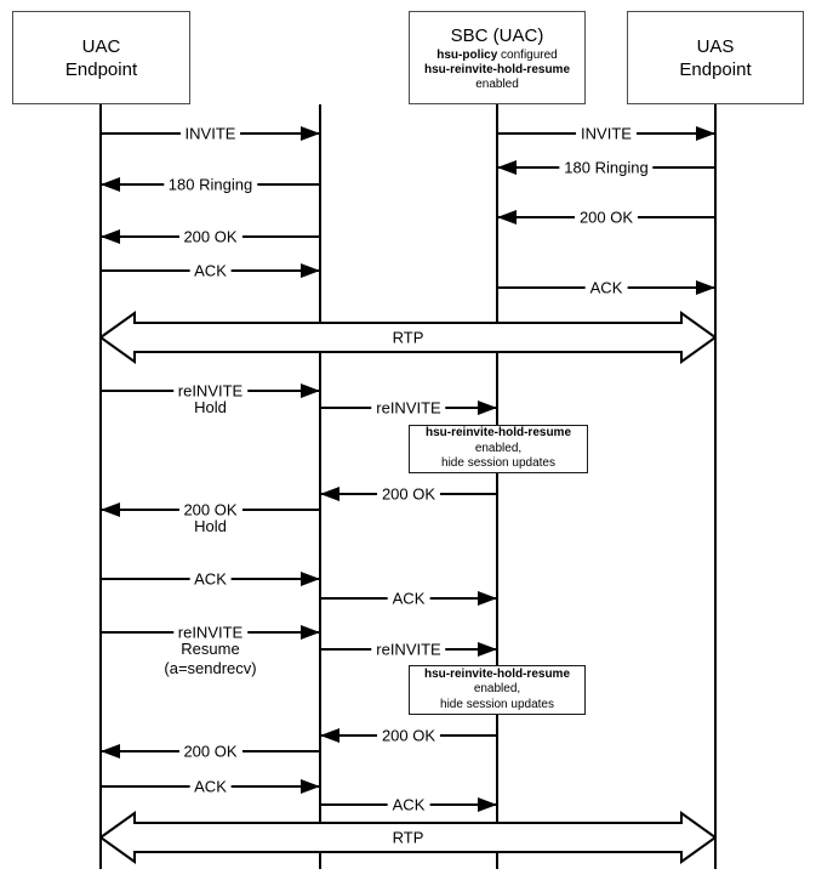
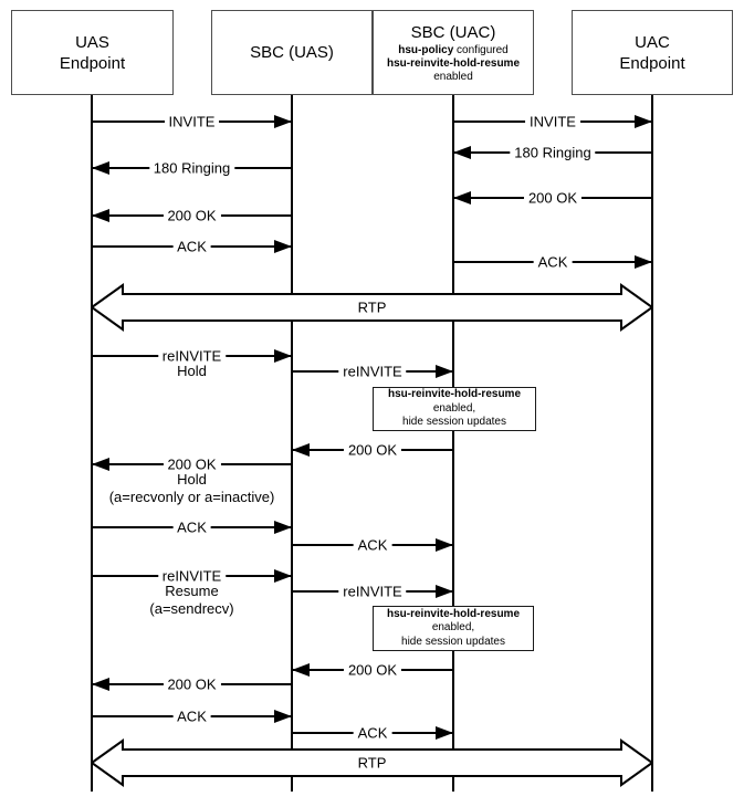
- UAC
+ UAS
  Endpoint
+ SBC (UAS)
  SBC (UAC)
  hsu-policy configured
  hsu-reinvite-hold-resume
  enabled
- UAS
+ UAC
  Endpoint
  INVITE
  INVITE
  180 Ringing
  180 Ringing
  200 OK
  200 OK
  ACK
  ACK
  reINVITE
  Hold
  reINVITE
  200 OK
  200 OK
  Hold
+ (a=recvonly or a=inactive)
  ACK
  ACK
  reINVITE
  Resume
  (a=sendrecv)
  reINVITE
  200 OK
  200 OK
  ACK
  ACK
  hsu-reinvite-hold-resume
  enabled,
  hide session updates
  hsu-reinvite-hold-resume
  enabled,
  hide session updates
  RTP
  RTP
